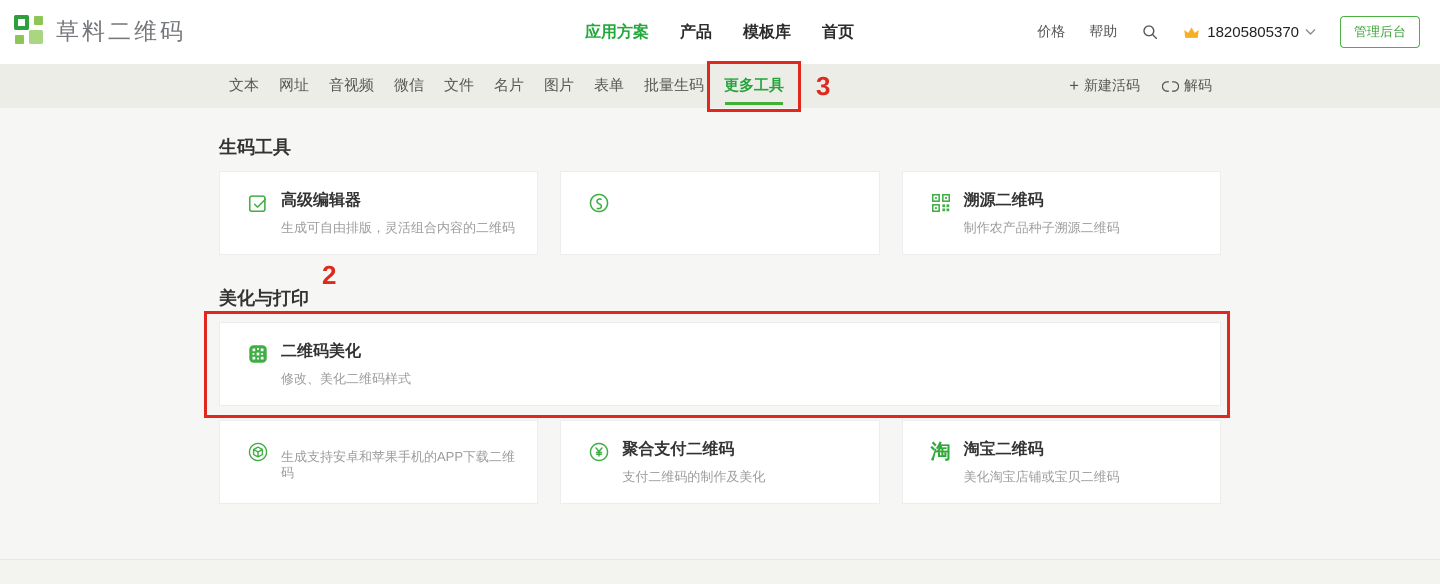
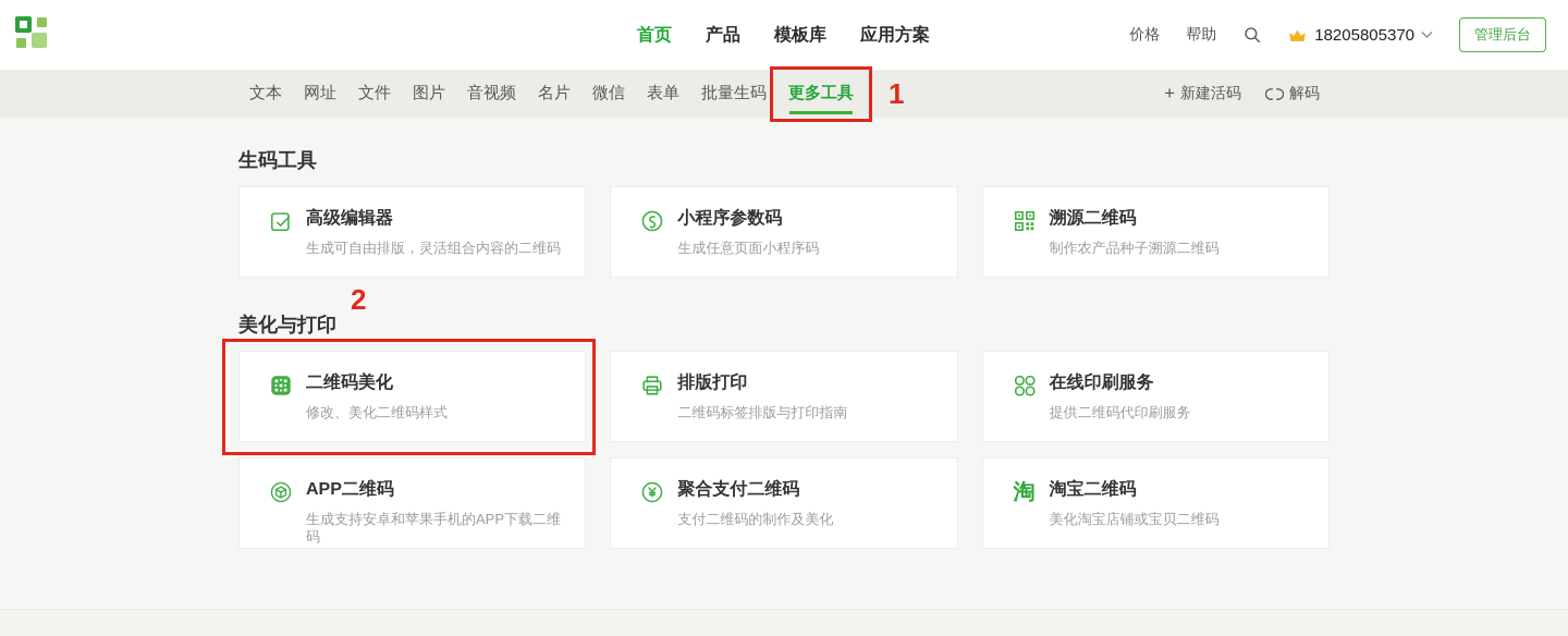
- 草料二维码
- 应用方案
+ 首页
  产品
  模板库
- 首页
+ 应用方案
  价格
  帮助
  18205805370
  管理后台
  文本
  网址
- 音视频
+ 文件
- 微信
+ 图片
- 文件
+ 音视频
  名片
- 图片
+ 微信
  表单
  批量生码
  更多工具
- 3
+ 1
  +
  新建活码
  解码
  生码工具
  高级编辑器
  生成可自由排版，灵活组合内容的二维码
+ 小程序参数码
+ 生成任意页面小程序码
  溯源二维码
  制作农产品种子溯源二维码
  美化与打印
  2
  二维码美化
  修改、美化二维码样式
+ 排版打印
+ 二维码标签排版与打印指南
+ 在线印刷服务
+ 提供二维码代印刷服务
+ APP二维码
  生成支持安卓和苹果手机的APP下载二维码
  聚合支付二维码
  支付二维码的制作及美化
  淘
  淘宝二维码
  美化淘宝店铺或宝贝二维码
